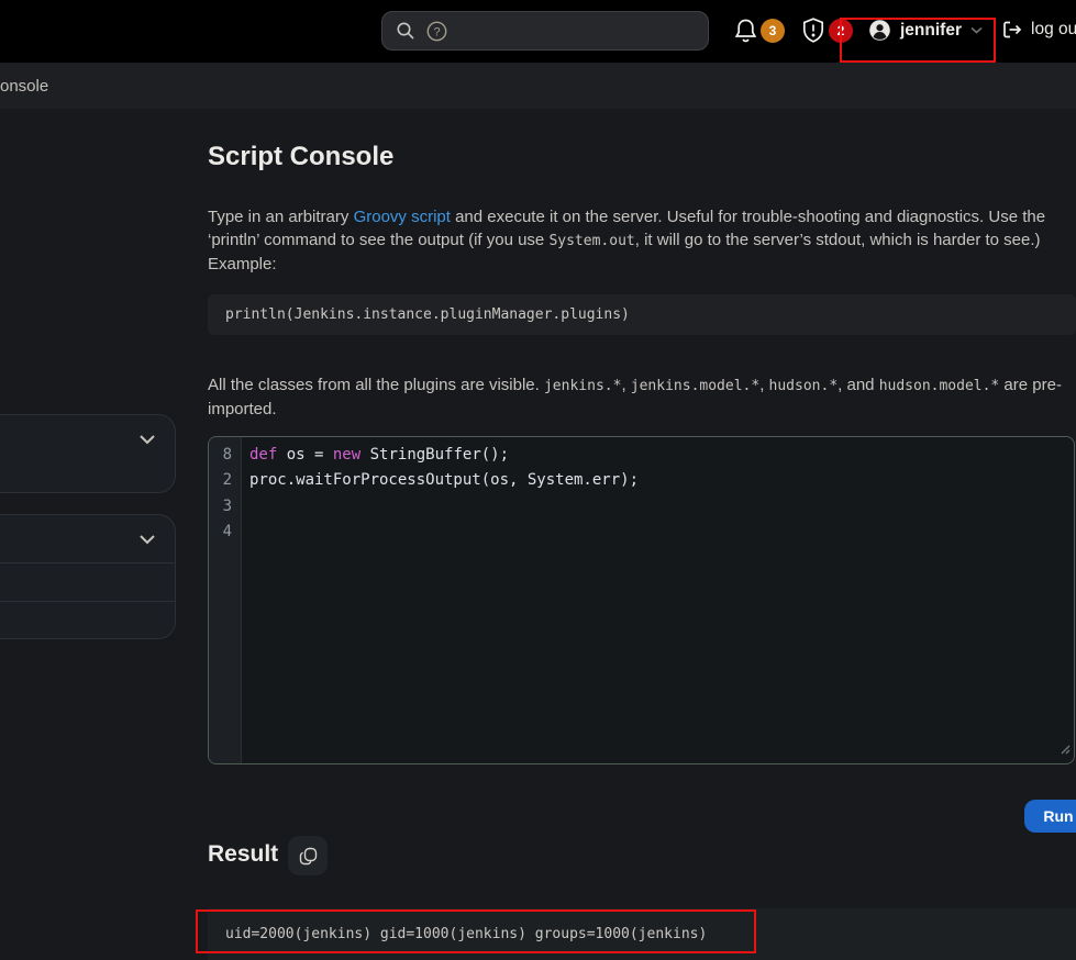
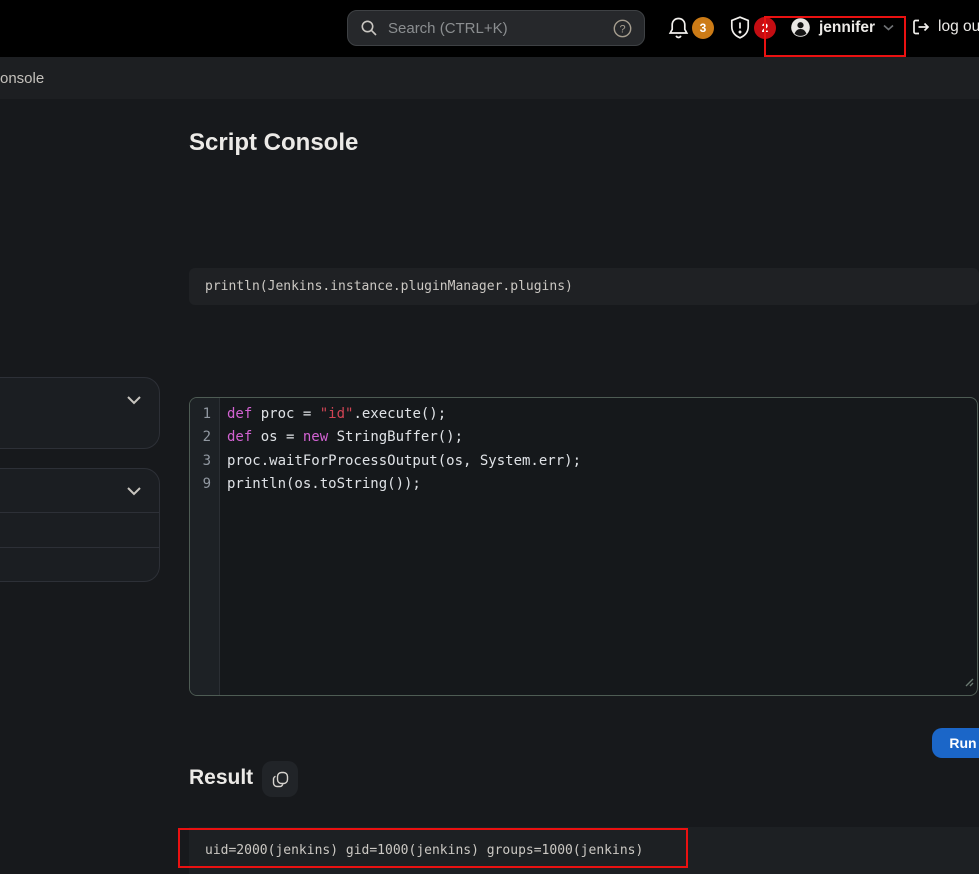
+ Search (CTRL+K)
  ?
  3
  2
  jennifer
  log ou
  onsole
  Script Console
- Type in an arbitrary Groovy script and execute it on the server. Useful for trouble-shooting and diagnostics. Use the
- ‘println’ command to see the output (if you use System.out, it will go to the server’s stdout, which is harder to see.)
- Example:
  println(Jenkins.instance.pluginManager.plugins)
- All the classes from all the plugins are visible. jenkins.*, jenkins.model.*, hudson.*, and hudson.model.* are pre-
- imported.
- 8
+ 1
  2
  3
- 4
+ 9
+ def proc = "id".execute();
  def os = new StringBuffer();
  proc.waitForProcessOutput(os, System.err);
+ println(os.toString());
  Run
  Result
  uid=2000(jenkins) gid=1000(jenkins) groups=1000(jenkins)
